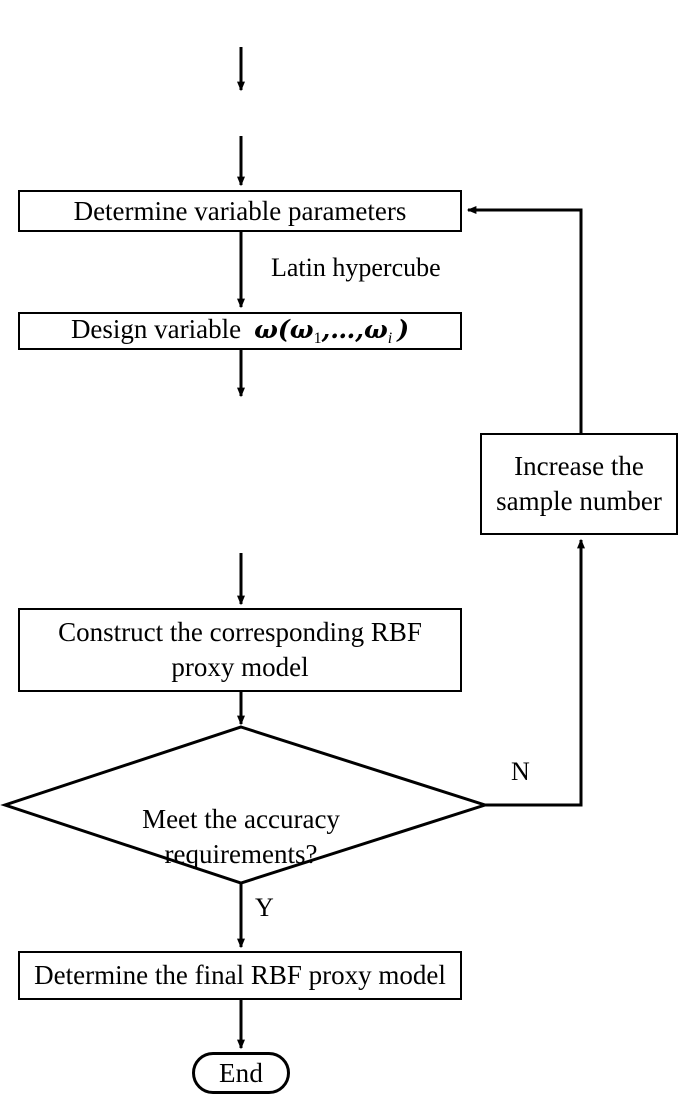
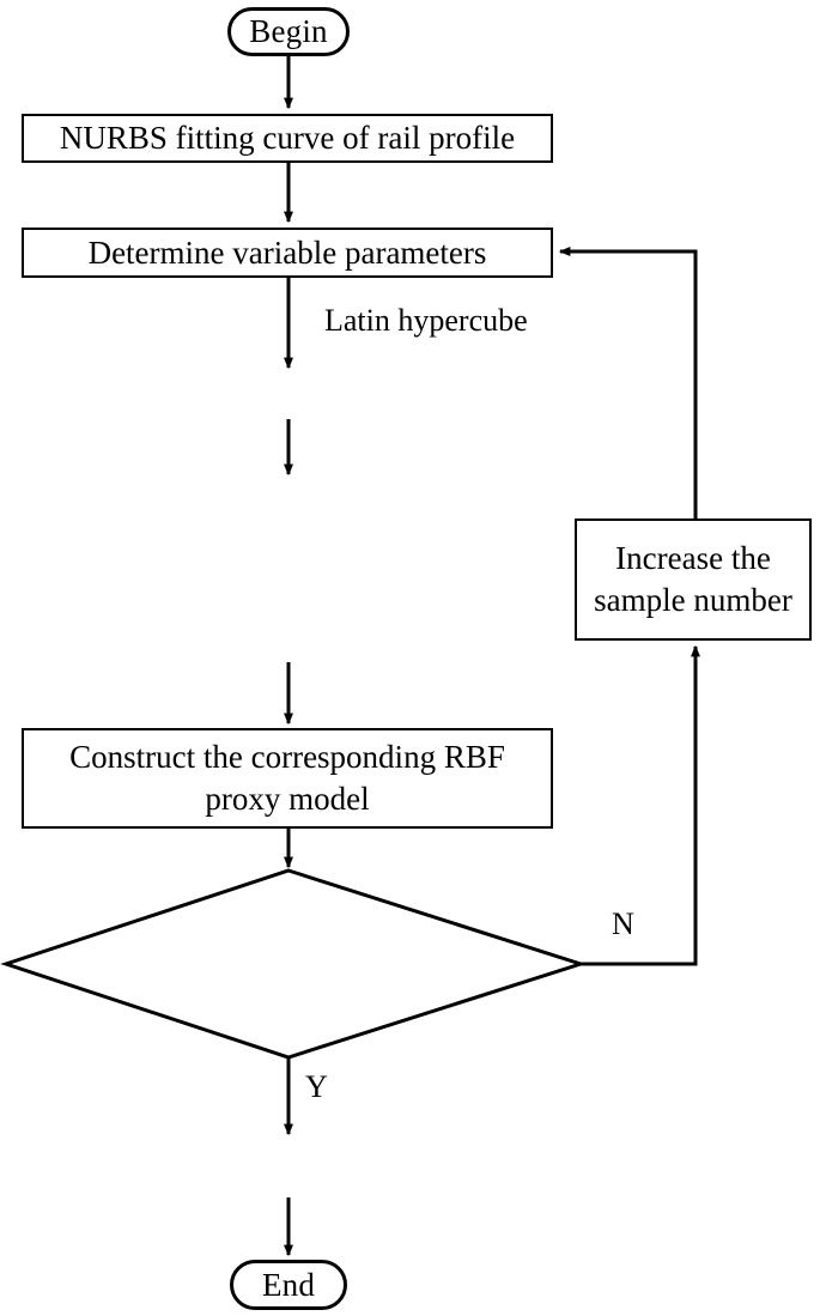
+ Begin
+ NURBS fitting curve of rail profile
  Determine variable parameters
  Latin hypercube
- Design variable ω(ω1,…,ωi )
  Increase the
  sample number
  Construct the corresponding RBF
  proxy model
- Meet the accuracy
- requirements?
  N
  Y
- Determine the final RBF proxy model
  End
